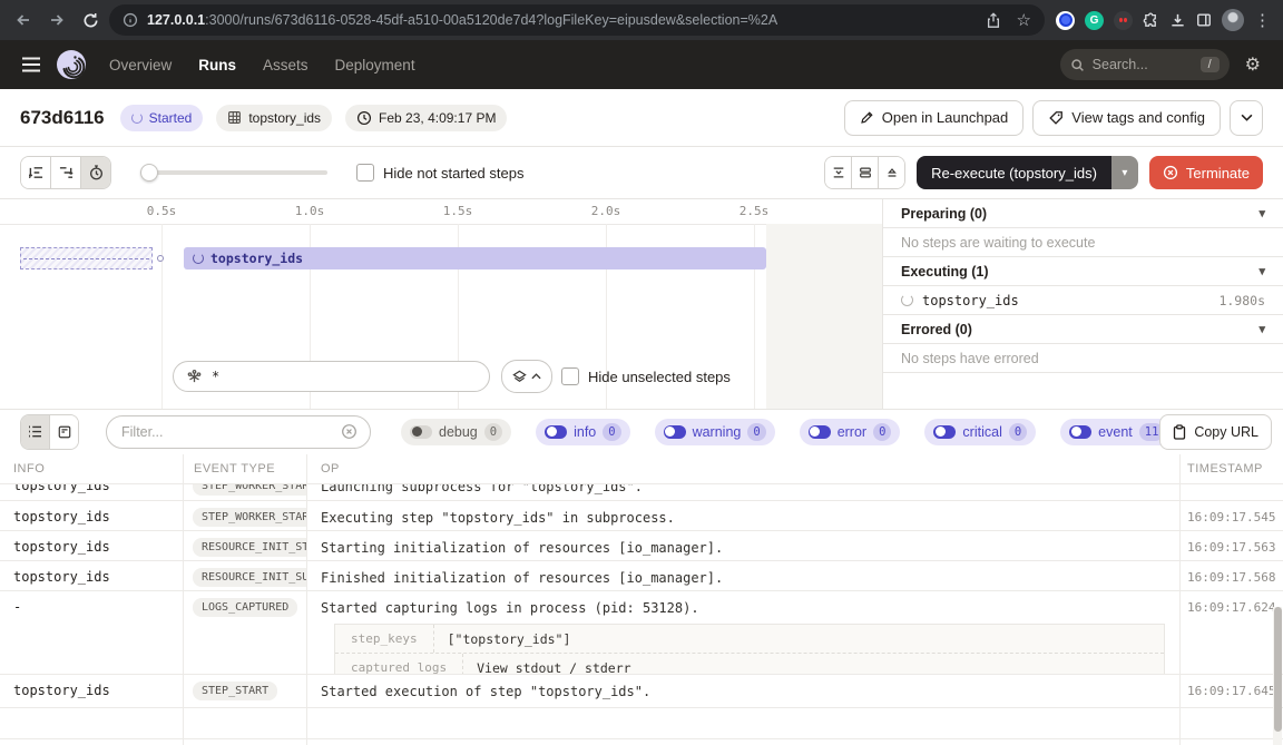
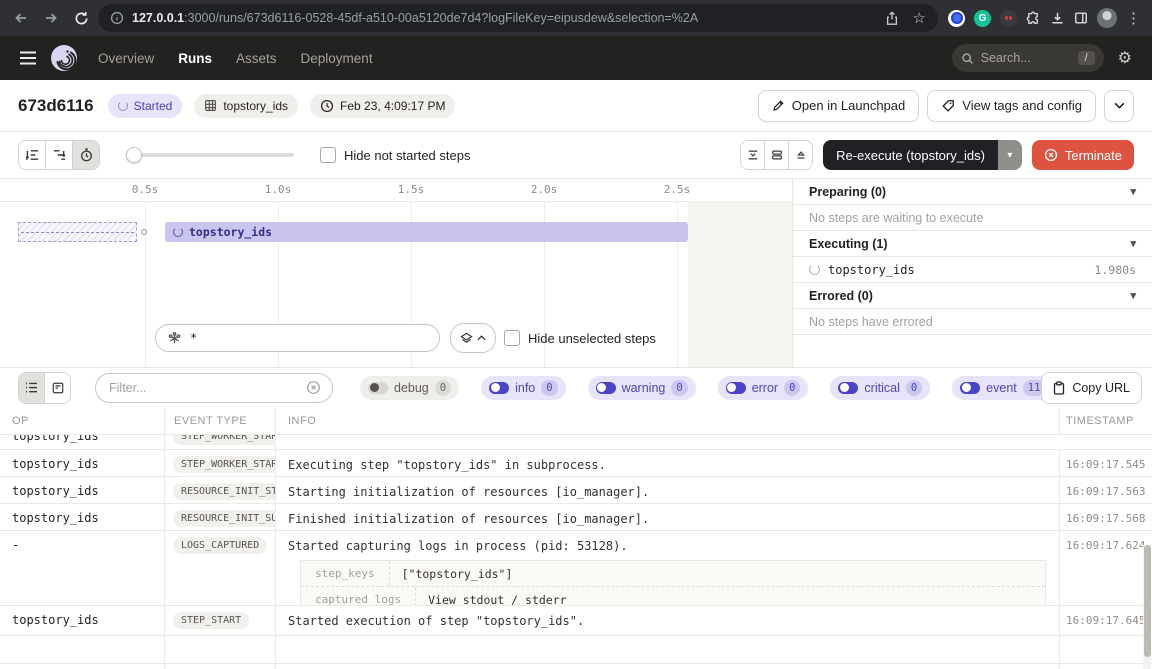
  127.0.0.1:3000/runs/673d6116-0528-45df-a510-00a5120de7d4?logFileKey=eipusdew&selection=%2A
  ☆
  G
  ⋮
  Overview
  Runs
  Assets
  Deployment
  Search...
  /
  ⚙
  673d6116
  Started
  topstory_ids
  Feb 23, 4:09:17 PM
  Open in Launchpad
  View tags and config
  Hide not started steps
  Re-execute (topstory_ids)
  ▾
  Terminate
  0.5s
  1.0s
  1.5s
  2.0s
  2.5s
  topstory_ids
  *
  Hide unselected steps
  Preparing (0)
  ▾
  No steps are waiting to execute
  Executing (1)
  ▾
  topstory_ids
  1.980s
  Errored (0)
  ▾
  No steps have errored
  Filter...
  debug
  0
  info
  0
  warning
  0
  error
  0
  critical
  0
  event
  11
  Copy URL
- INFO
+ OP
  EVENT TYPE
- OP
+ INFO
  TIMESTAMP
  topstory_ids
  STEP_WORKER_STAR
- Launching subprocess for "topstory_ids".
  topstory_ids
  STEP_WORKER_STAR
  Executing step "topstory_ids" in subprocess.
  16:09:17.545
  topstory_ids
  RESOURCE_INIT_ST
  Starting initialization of resources [io_manager].
  16:09:17.563
  topstory_ids
  RESOURCE_INIT_SU
  Finished initialization of resources [io_manager].
  16:09:17.568
  -
  LOGS_CAPTURED
  Started capturing logs in process (pid: 53128).
  step_keys
  ["topstory_ids"]
  captured_logs
  View stdout / stderr
  16:09:17.62
  topstory_ids
  STEP_START
  Started execution of step "topstory_ids".
  16:09:17.64
